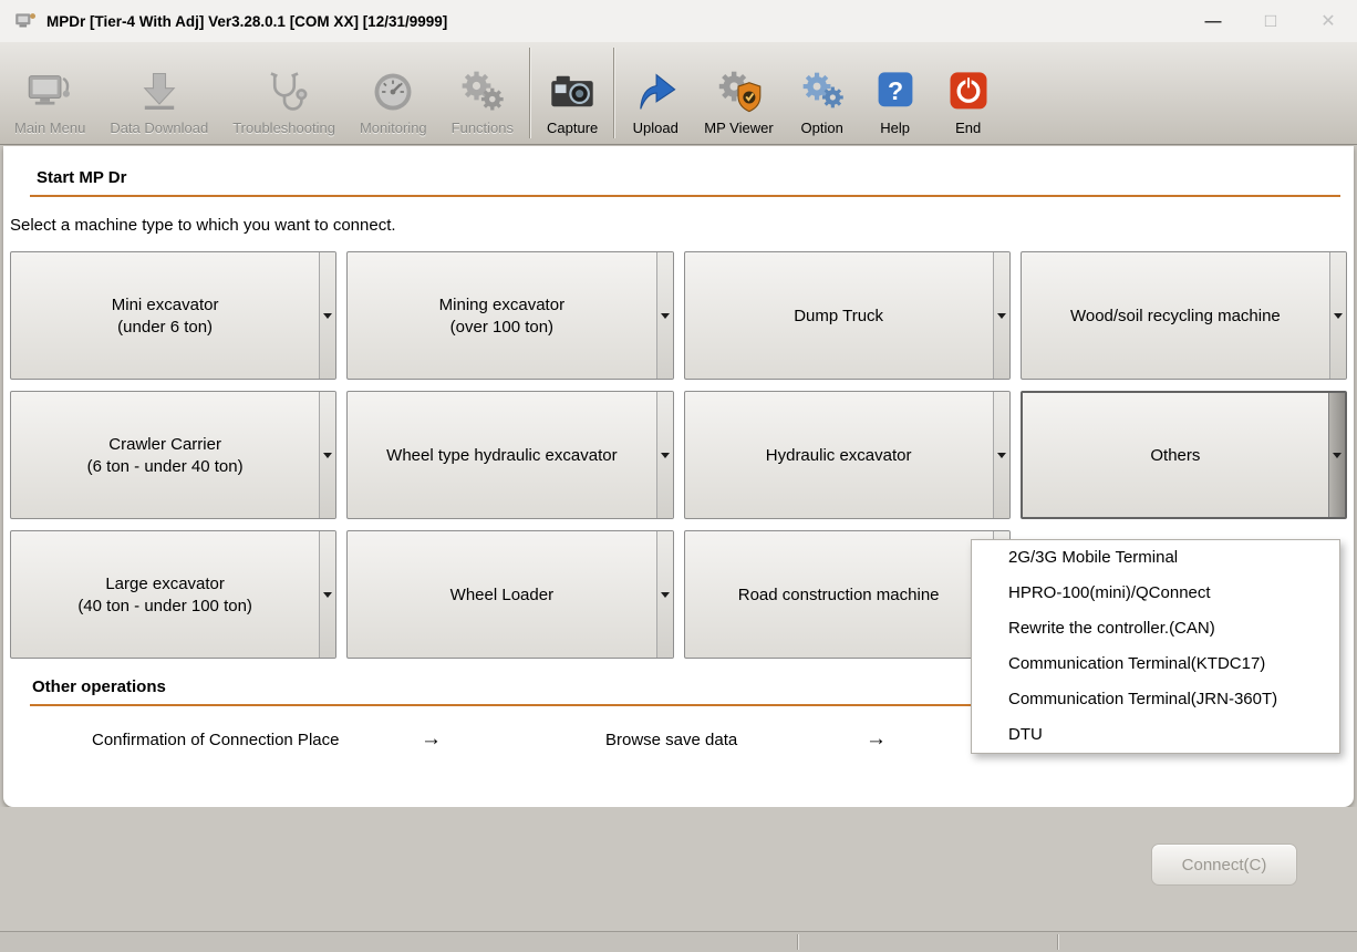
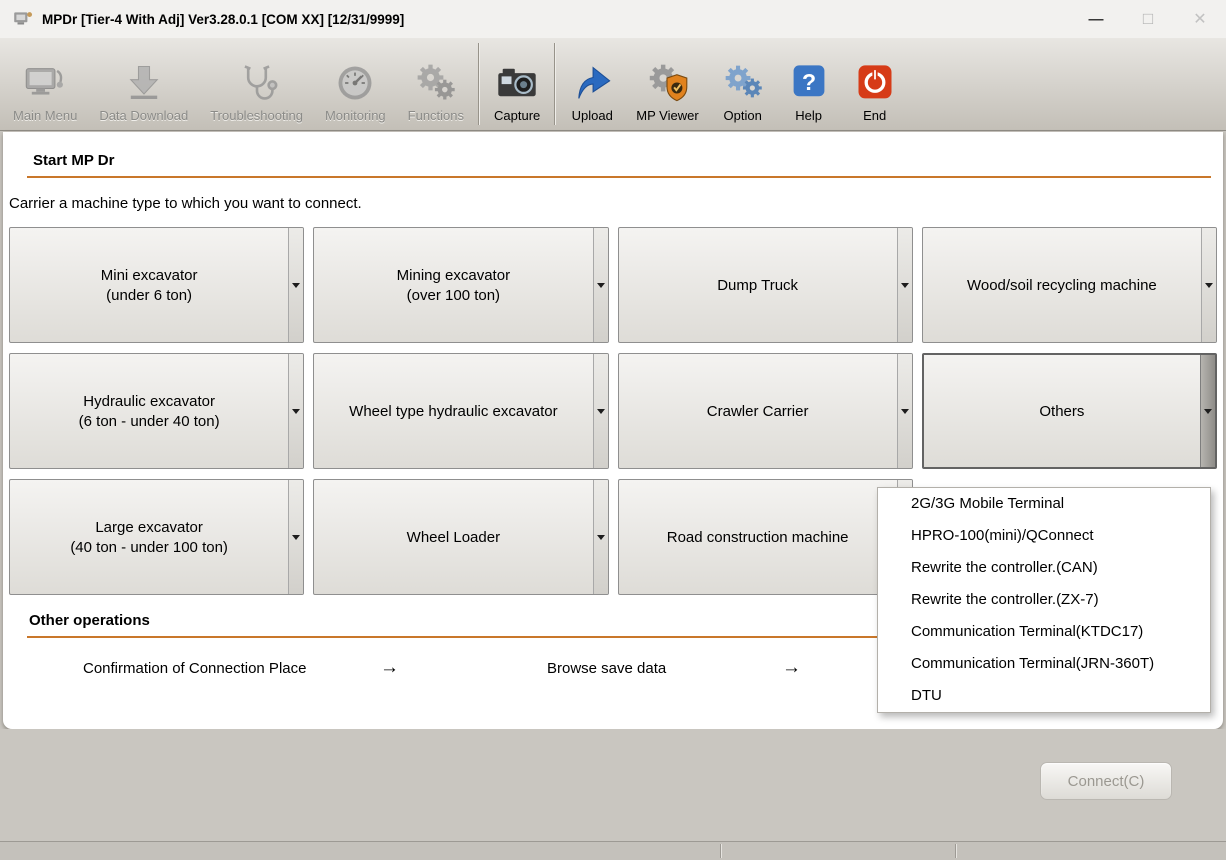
  MPDr [Tier-4 With Adj] Ver3.28.0.1 [COM XX] [12/31/9999]
  —
  □
  ✕
  Main Menu
  Data Download
  Troubleshooting
  Monitoring
  Functions
  Capture
  Upload
  MP Viewer
  Option
  ?
  Help
  End
  Start MP Dr
- Select a machine type to which you want to connect.
+ Carrier a machine type to which you want to connect.
  Mini excavator
  (under 6 ton)
  Mining excavator
  (over 100 ton)
  Dump Truck
  Wood/soil recycling machine
- Crawler Carrier
+ Hydraulic excavator
  (6 ton - under 40 ton)
  Wheel type hydraulic excavator
- Hydraulic excavator
+ Crawler Carrier
  Others
  Large excavator
  (40 ton - under 100 ton)
  Wheel Loader
  Road construction machine
  Other operations
  Confirmation of Connection Place
  →
  Browse save data
  →
  2G/3G Mobile Terminal
  HPRO-100(mini)/QConnect
  Rewrite the controller.(CAN)
+ Rewrite the controller.(ZX-7)
  Communication Terminal(KTDC17)
  Communication Terminal(JRN-360T)
  DTU
  Connect(C)
